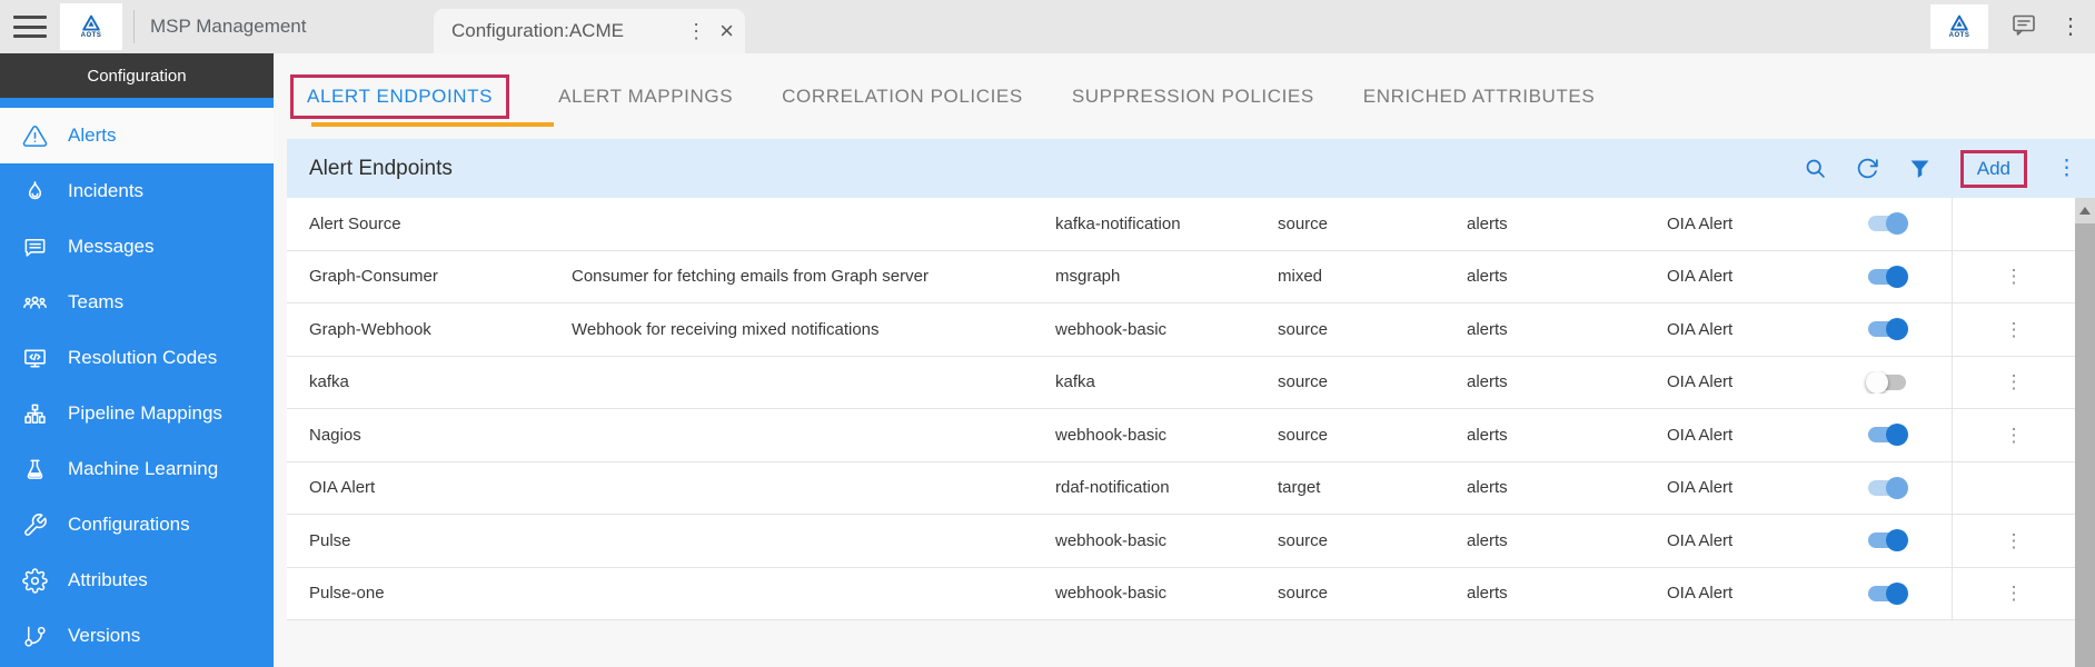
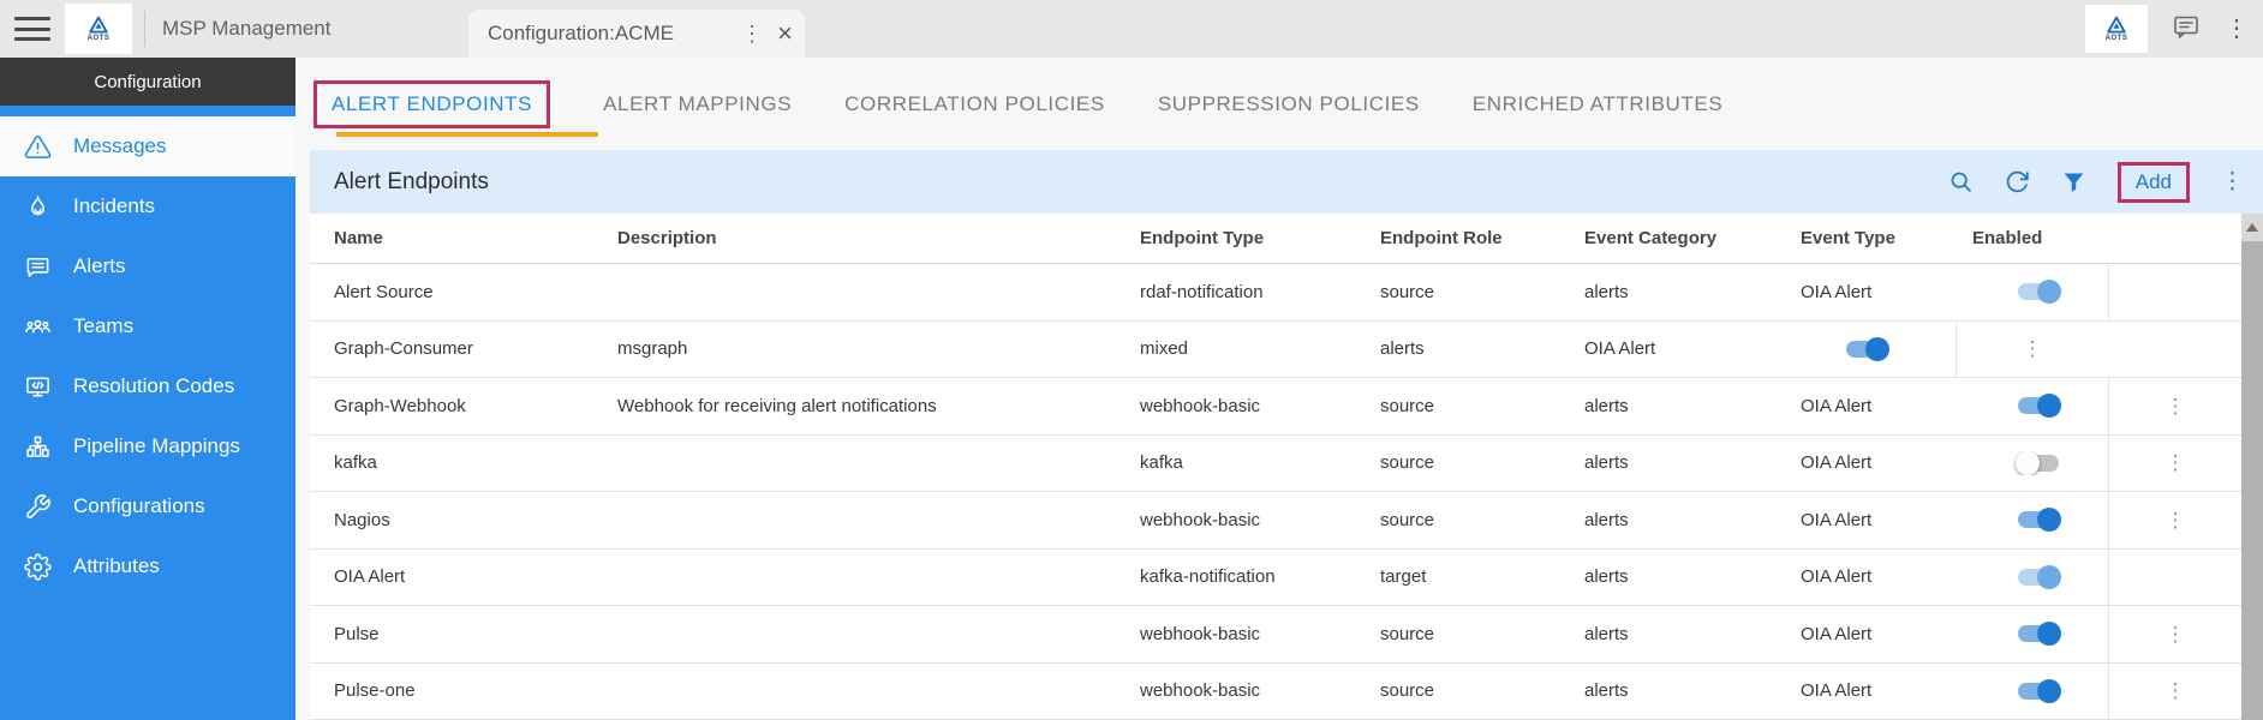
  MSP Management
  Configuration:ACME
  ⋮
  ×
  ⋮
  Configuration
- Alerts
+ Messages
  Incidents
- Messages
+ Alerts
  Teams
  Resolution Codes
  Pipeline Mappings
- Machine Learning
  Configurations
  Attributes
- Versions
  ALERT ENDPOINTS
  ALERT MAPPINGS
  CORRELATION POLICIES
  SUPPRESSION POLICIES
  ENRICHED ATTRIBUTES
  Alert Endpoints
  Add
  ⋮
+ Name
+ Description
+ Endpoint Type
+ Endpoint Role
+ Event Category
+ Event Type
+ Enabled
  Alert Source
- kafka-notification
+ rdaf-notification
  source
  alerts
  OIA Alert
  Graph-Consumer
- Consumer for fetching emails from Graph server
  msgraph
  mixed
  alerts
  OIA Alert
  ⋮
  Graph-Webhook
- Webhook for receiving mixed notifications
+ Webhook for receiving alert notifications
  webhook-basic
  source
  alerts
  OIA Alert
  ⋮
  kafka
  kafka
  source
  alerts
  OIA Alert
  ⋮
  Nagios
  webhook-basic
  source
  alerts
  OIA Alert
  ⋮
  OIA Alert
- rdaf-notification
+ kafka-notification
  target
  alerts
  OIA Alert
  Pulse
  webhook-basic
  source
  alerts
  OIA Alert
  ⋮
  Pulse-one
  webhook-basic
  source
  alerts
  OIA Alert
  ⋮
